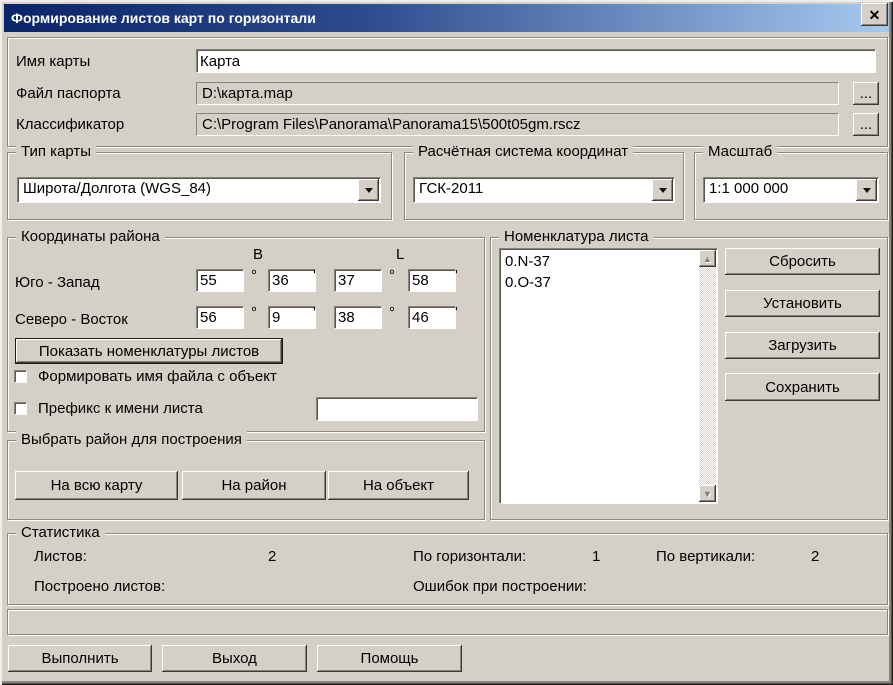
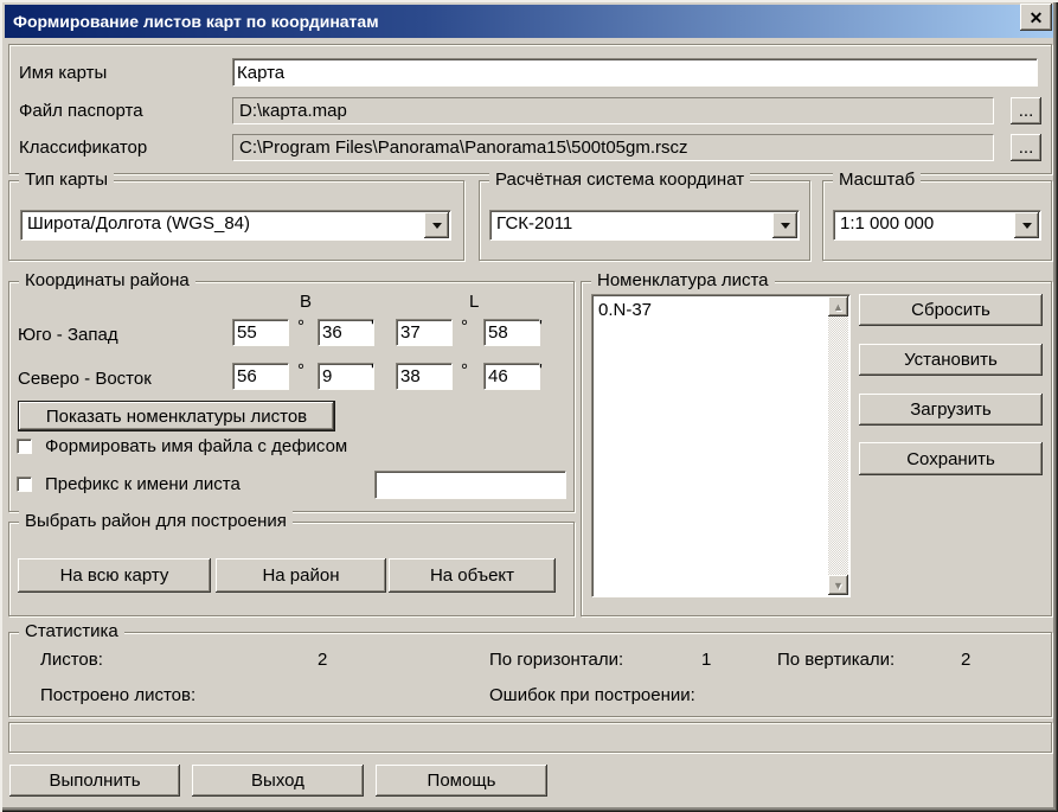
- Формирование листов карт по горизонтали
+ Формирование листов карт по координатам
  ✕
  Имя карты
  Карта
  Файл паспорта
  D:\карта.map
  ...
  Классификатор
  C:\Program Files\Panorama\Panorama15\500t05gm.rscz
  ...
  Тип карты
  Широта/Долгота (WGS_84)
  Расчётная система координат
  ГСК-2011
  Масштаб
  1:1 000 000
  Координаты района
  B
  L
  Юго - Запад
  55
  °
  36
  '
  37
  °
  58
  '
  Северо - Восток
  56
  °
  9
  '
  38
  °
  46
  '
  Показать номенклатуры листов
- Формировать имя файла с объект
+ Формировать имя файла с дефисом
  Префикс к имени листа
  Выбрать район для построения
  На всю карту
  На район
  На объект
  Номенклатура листа
  0.N-37
- 0.O-37
  ▲
  ▼
  Сбросить
  Установить
  Загрузить
  Сохранить
  Статистика
  Листов:
  2
  По горизонтали:
  1
  По вертикали:
  2
  Построено листов:
  Ошибок при построении:
  Выполнить
  Выход
  Помощь
